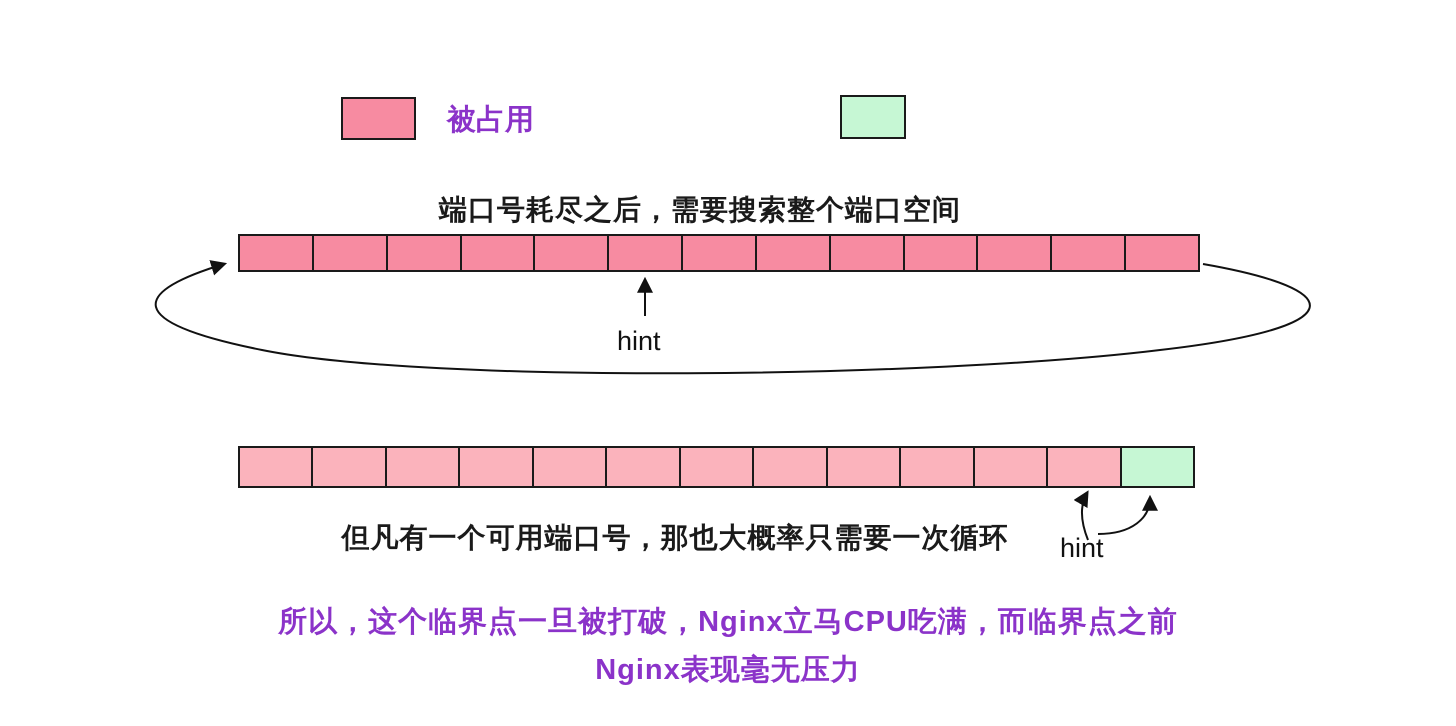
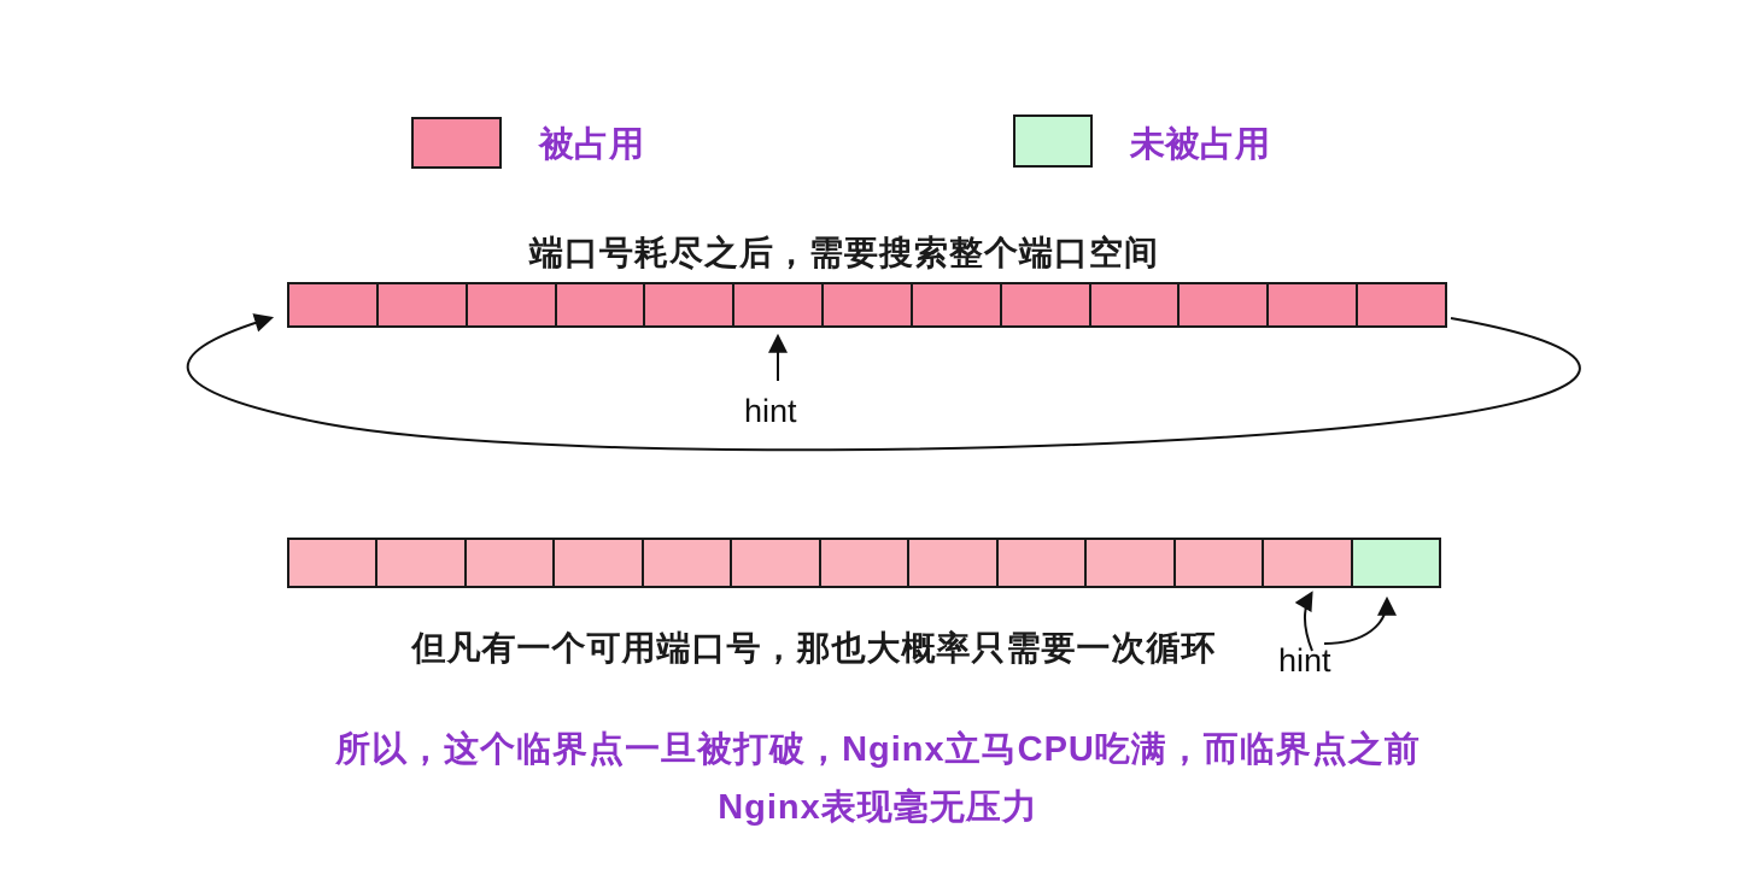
  被占用
+ 未被占用
  端口号耗尽之后，需要搜索整个端口空间
  hint
  但凡有一个可用端口号，那也大概率只需要一次循环
  hint
  所以，这个临界点一旦被打破，Nginx立马CPU吃满，而临界点之前
  Nginx表现毫无压力
